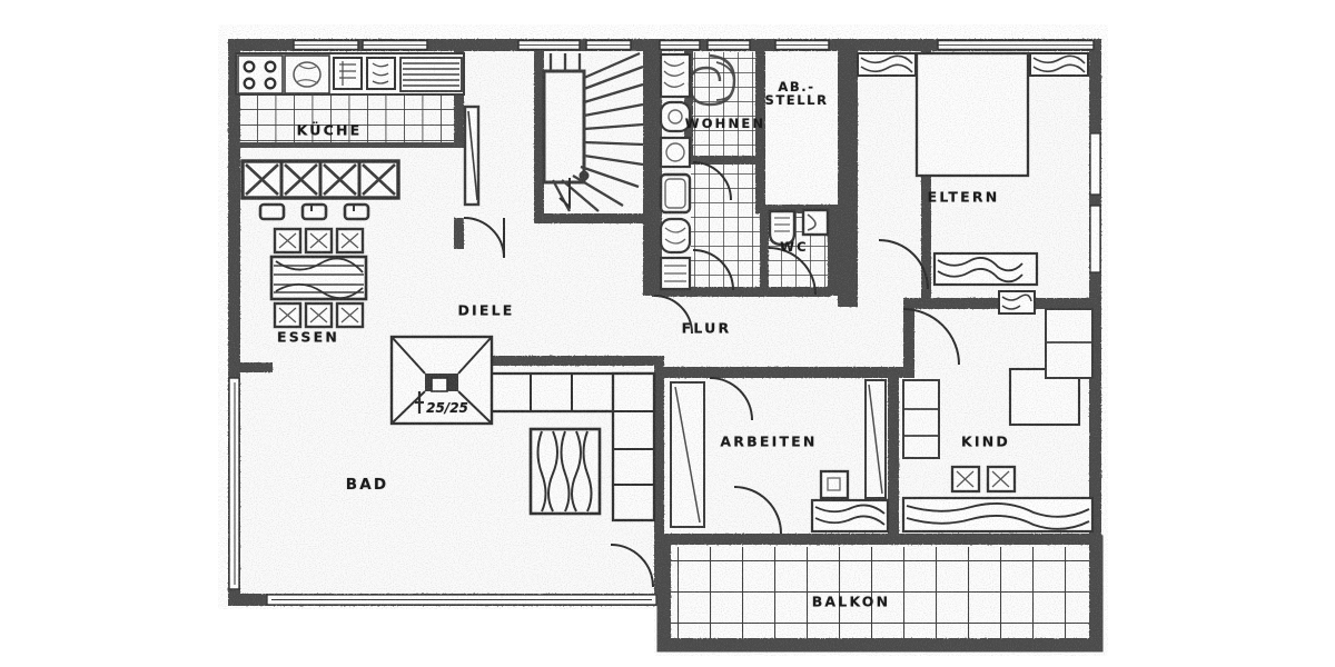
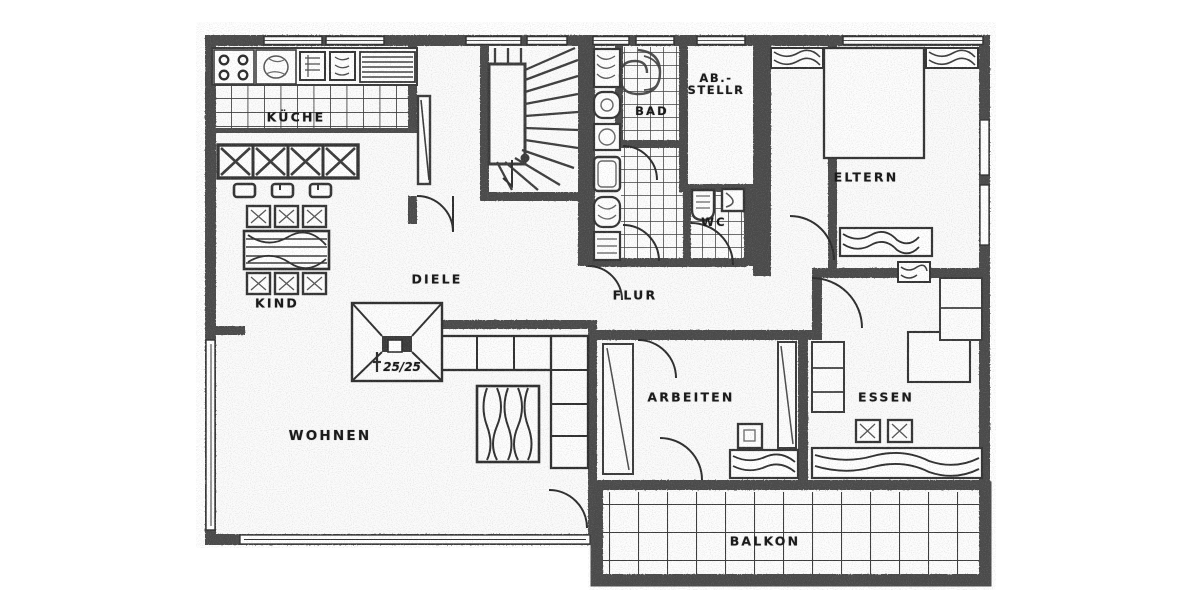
  KÜCHE
- ESSEN
+ KIND
- BAD
+ WOHNEN
  DIELE
  FLUR
- WOHNEN
+ BAD
  WC
  ELTERN
  ARBEITEN
- KIND
+ ESSEN
  BALKON
  AB.-
  STELLR
  25/25
